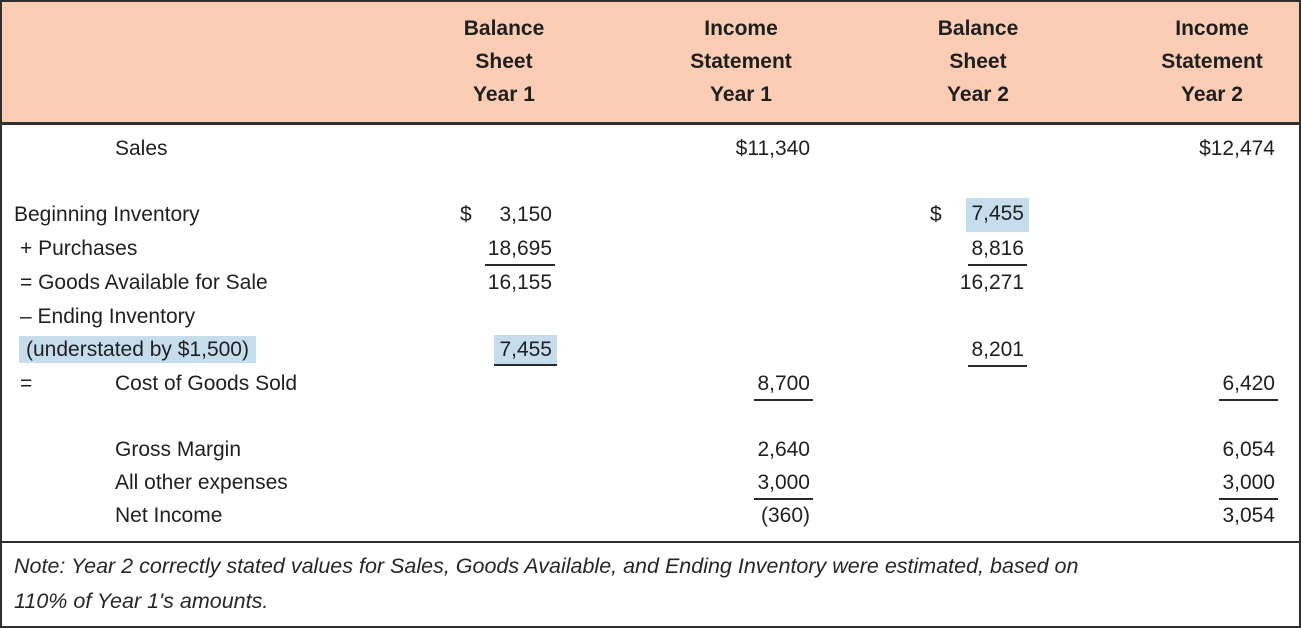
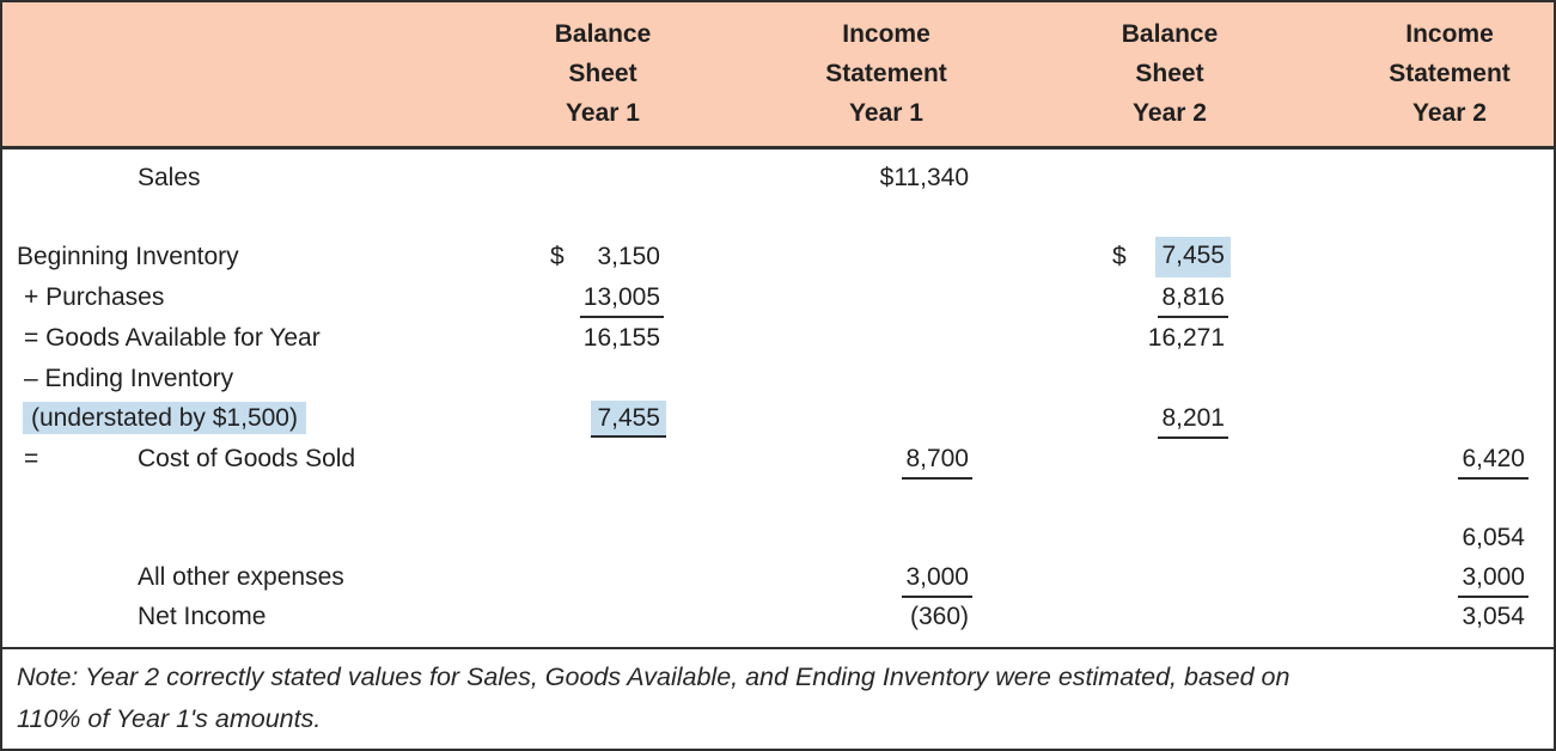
  Balance
  Sheet
  Year 1
  Income
  Statement
  Year 1
  Balance
  Sheet
  Year 2
  Income
  Statement
  Year 2
  Sales
  $11,340
- $12,474
  Beginning Inventory
  $
  3,150
  $
  7,455
  + Purchases
- 18,695
+ 13,005
  8,816
- = Goods Available for Sale
+ = Goods Available for Year
  16,155
  16,271
  – Ending Inventory
  (understated by $1,500)
  7,455
  8,201
  =
  Cost of Goods Sold
  8,700
  6,420
- Gross Margin
- 2,640
  6,054
  All other expenses
  3,000
  3,000
  Net Income
  (360)
  3,054
  Note: Year 2 correctly stated values for Sales, Goods Available, and Ending Inventory were estimated, based on
  110% of Year 1's amounts.
